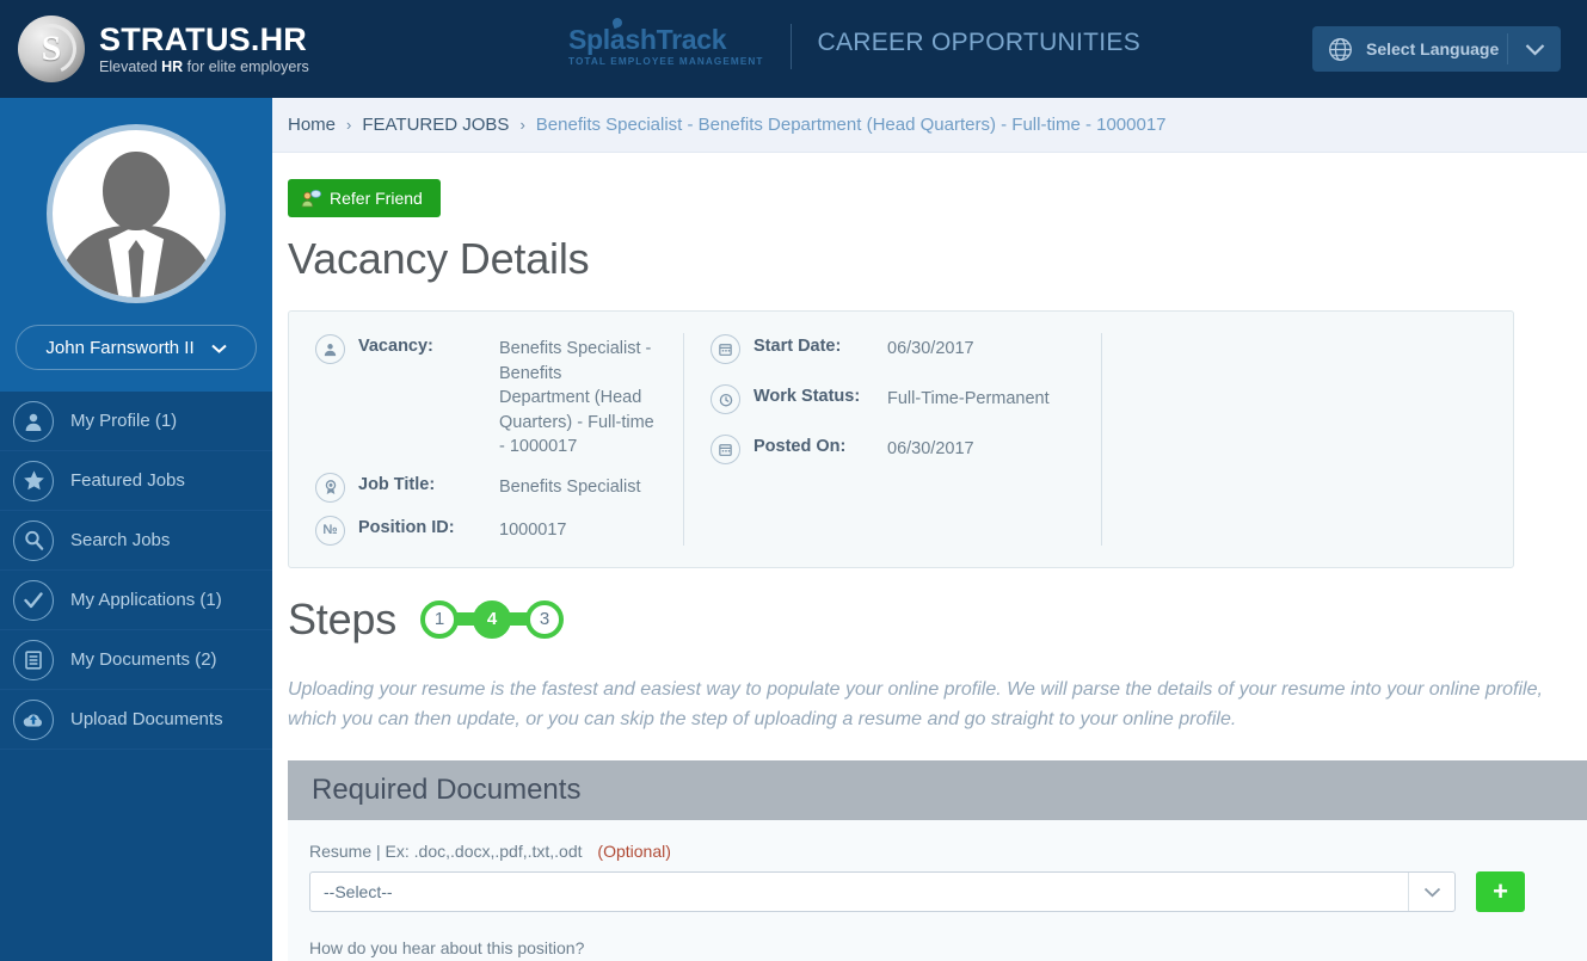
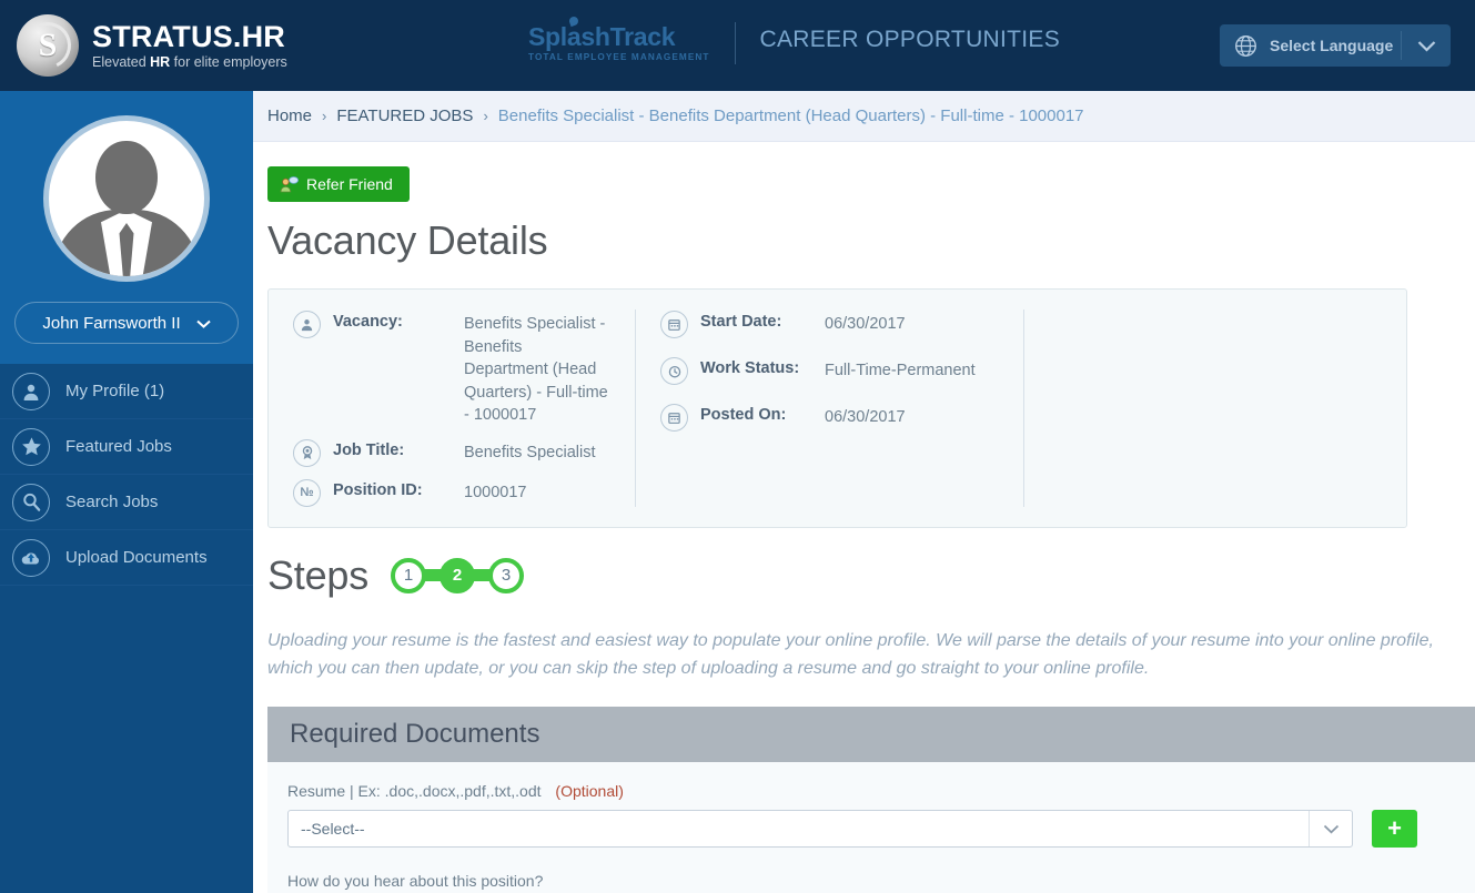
  S
  STRATUS.HR
  Elevated HR for elite employers
  SplashTrack
  TOTAL EMPLOYEE MANAGEMENT
  CAREER OPPORTUNITIES
  Select Language
  John Farnsworth II
  My Profile (1)
  Featured Jobs
  Search Jobs
- My Applications (1)
- My Documents (2)
  Upload Documents
  Home
  ›
  FEATURED JOBS
  ›
  Benefits Specialist - Benefits Department (Head Quarters) - Full-time - 1000017
  Refer Friend
  Vacancy Details
  Vacancy:
  Benefits Specialist - Benefits Department (Head Quarters) - Full-time - 1000017
  Job Title:
  Benefits Specialist
  №
  Position ID:
  1000017
  Start Date:
  06/30/2017
  Work Status:
  Full-Time-Permanent
  Posted On:
  06/30/2017
  Steps
  1
- 4
+ 2
  3
  Uploading your resume is the fastest and easiest way to populate your online profile. We will parse the details of your resume into your online profile, which you can then update, or you can skip the step of uploading a resume and go straight to your online profile.
  Required Documents
  Resume | Ex: .doc,.docx,.pdf,.txt,.odt (Optional)
  --Select--
  +
  How do you hear about this position?
